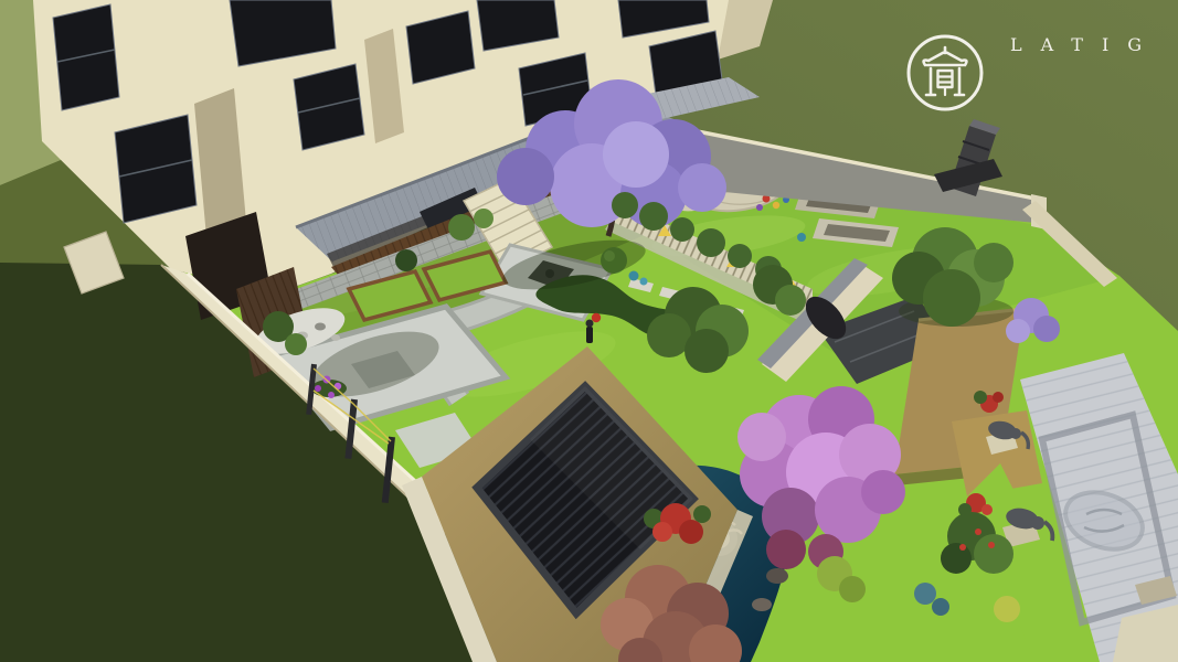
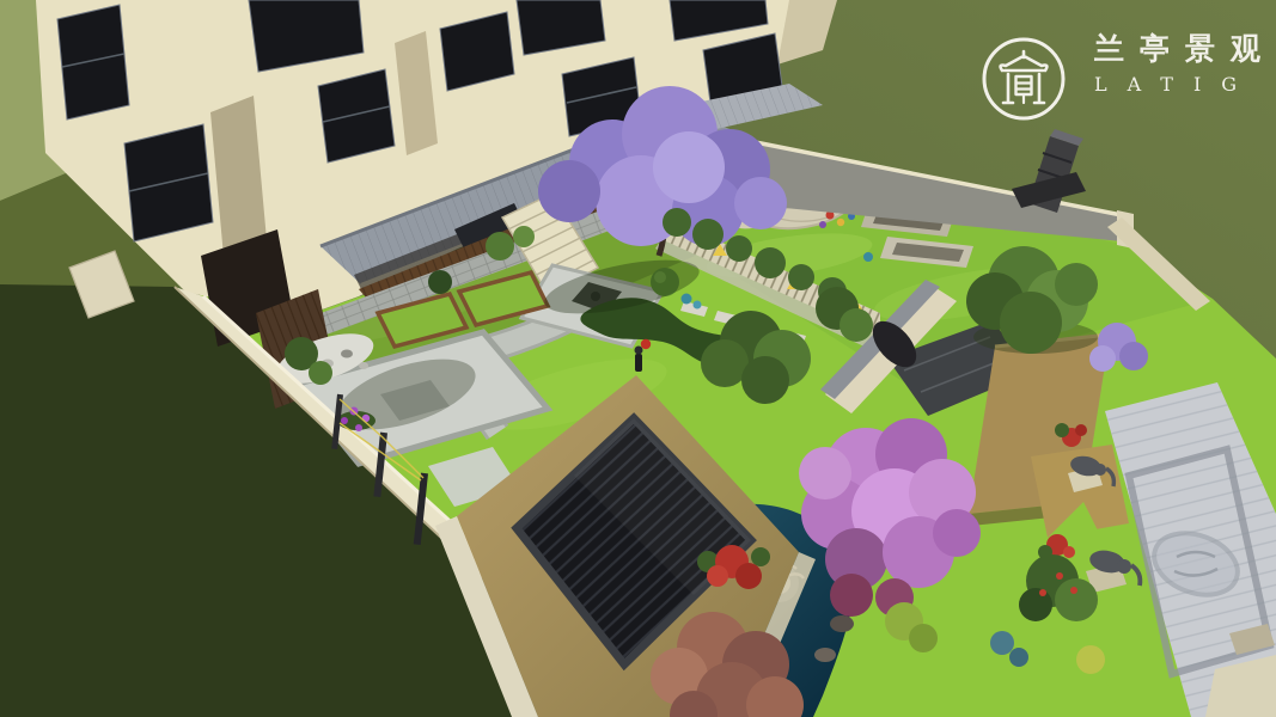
+ 兰亭景观
  LATIG
